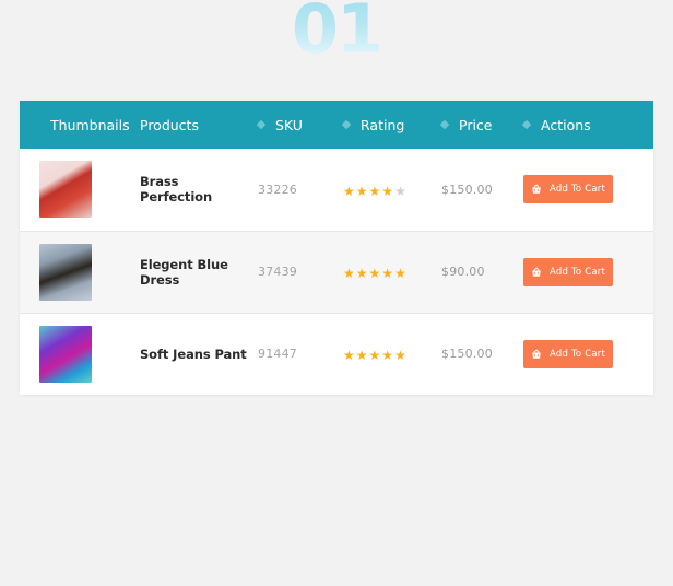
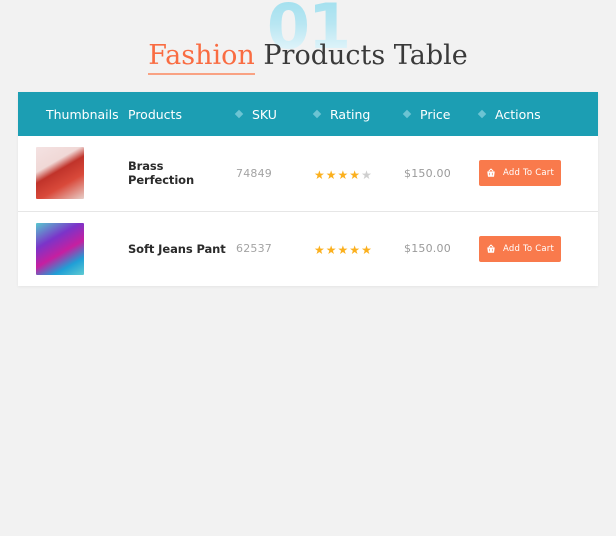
  01
+ Fashion Products Table
  Thumbnails	Products	SKU	Rating	Price	Actions
- 	Brass Perfection	33226	★★★★★	$150.00	Add To Cart
+ 	Brass Perfection	74849	★★★★★	$150.00	Add To Cart
- 	Elegent Blue Dress	37439	★★★★★	$90.00	Add To Cart
- 	Soft Jeans Pant	91447	★★★★★	$150.00	Add To Cart
+ 	Soft Jeans Pant	62537	★★★★★	$150.00	Add To Cart
